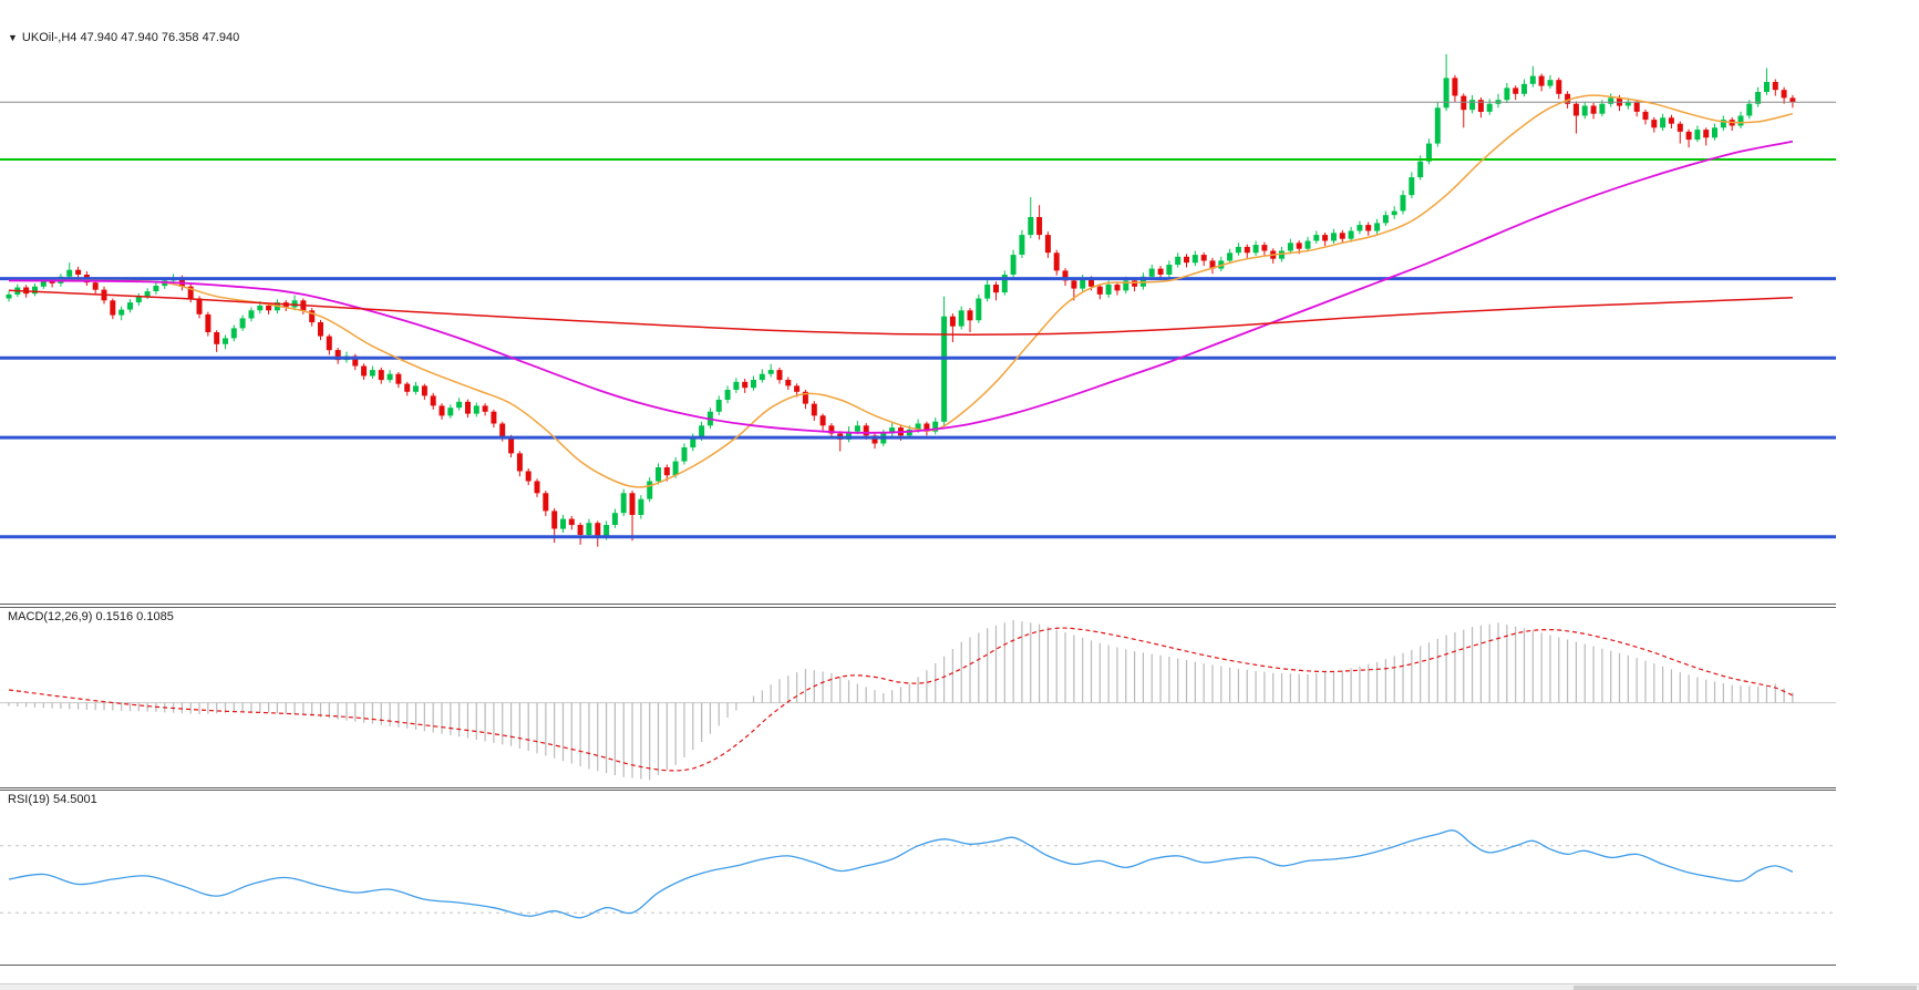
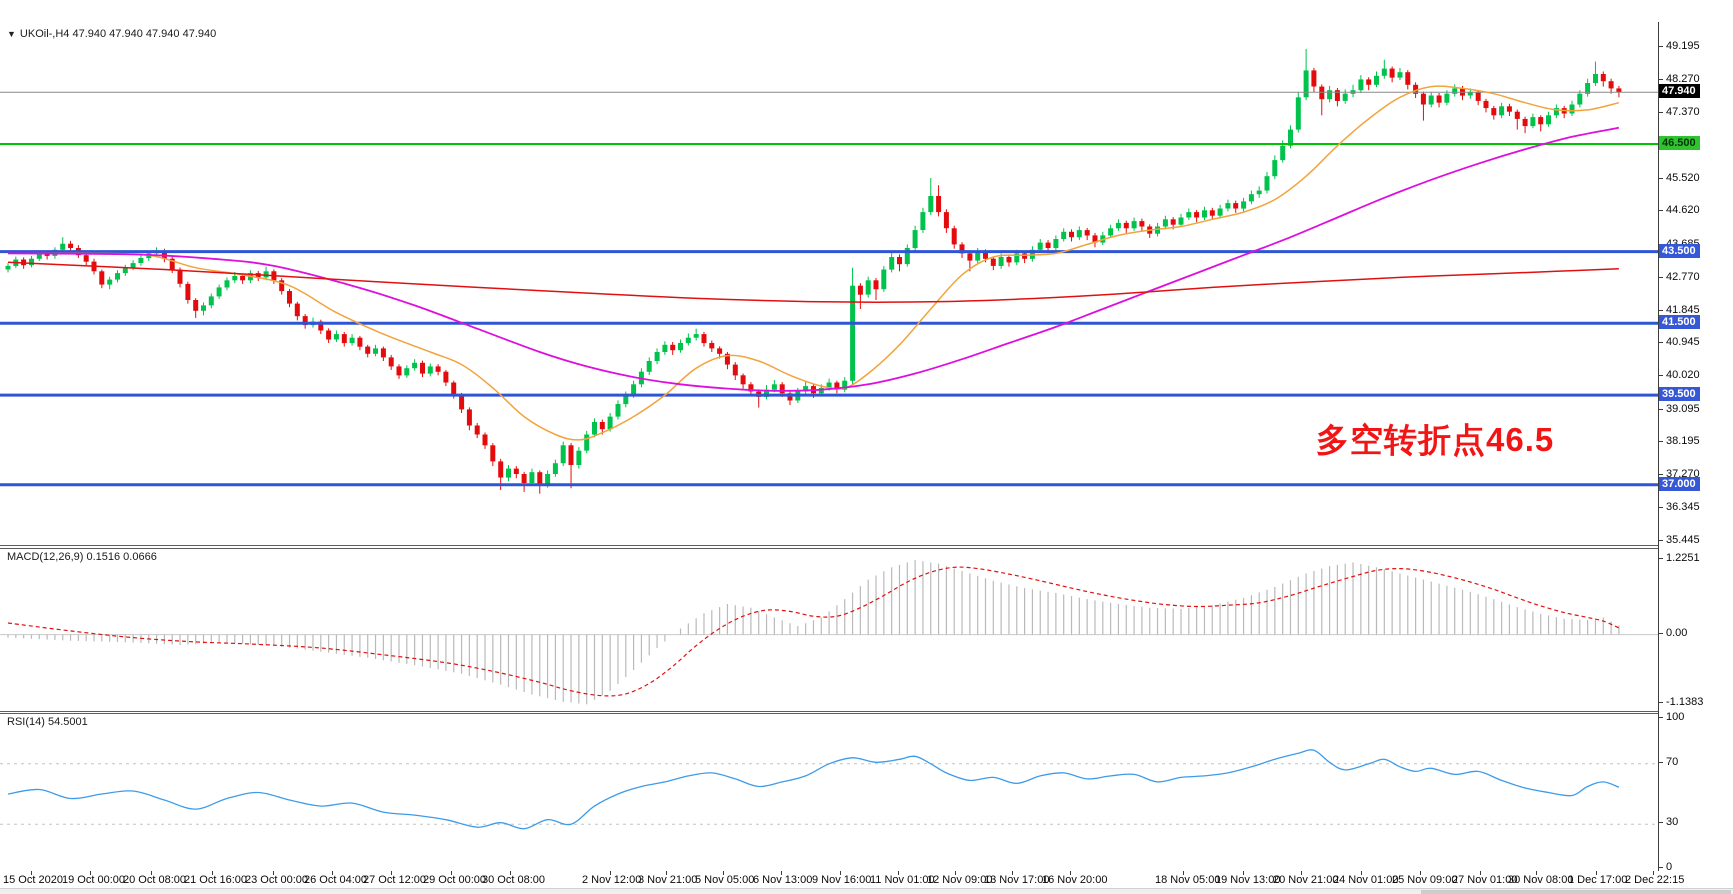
- ▼ UKOil-,H4 47.940 47.940 76.358 47.940
+ ▼ UKOil-,H4 47.940 47.940 47.940 47.940
- MACD(12,26,9) 0.1516 0.1085
+ MACD(12,26,9) 0.1516 0.0666
- RSI(19) 54.5001
+ RSI(14) 54.5001
+ 多空转折点46.5
+ 49.195
+ 48.270
+ 47.370
+ 45.520
+ 44.620
+ 42.770
+ 41.845
+ 40.945
+ 40.020
+ 39.095
+ 38.195
+ 37.270
+ 36.345
+ 35.445
+ 1.2251
+ 0.00
+ -1.1383
+ 100
+ 70
+ 30
+ 0
+ 47.940
+ 46.500
+ 43.500
+ 41.500
+ 39.500
+ 37.000
+ 15 Oct 2020
+ 19 Oct 00:00
+ 20 Oct 08:00
+ 21 Oct 16:00
+ 23 Oct 00:00
+ 26 Oct 04:00
+ 27 Oct 12:00
+ 29 Oct 00:00
+ 30 Oct 08:00
+ 2 Nov 12:00
+ 3 Nov 21:00
+ 5 Nov 05:00
+ 6 Nov 13:00
+ 9 Nov 16:00
+ 11 Nov 01:00
+ 12 Nov 09:00
+ 13 Nov 17:00
+ 16 Nov 20:00
+ 18 Nov 05:00
+ 19 Nov 13:00
+ 20 Nov 21:00
+ 24 Nov 01:00
+ 25 Nov 09:00
+ 27 Nov 01:00
+ 30 Nov 08:00
+ 1 Dec 17:00
+ 2 Dec 22:15
